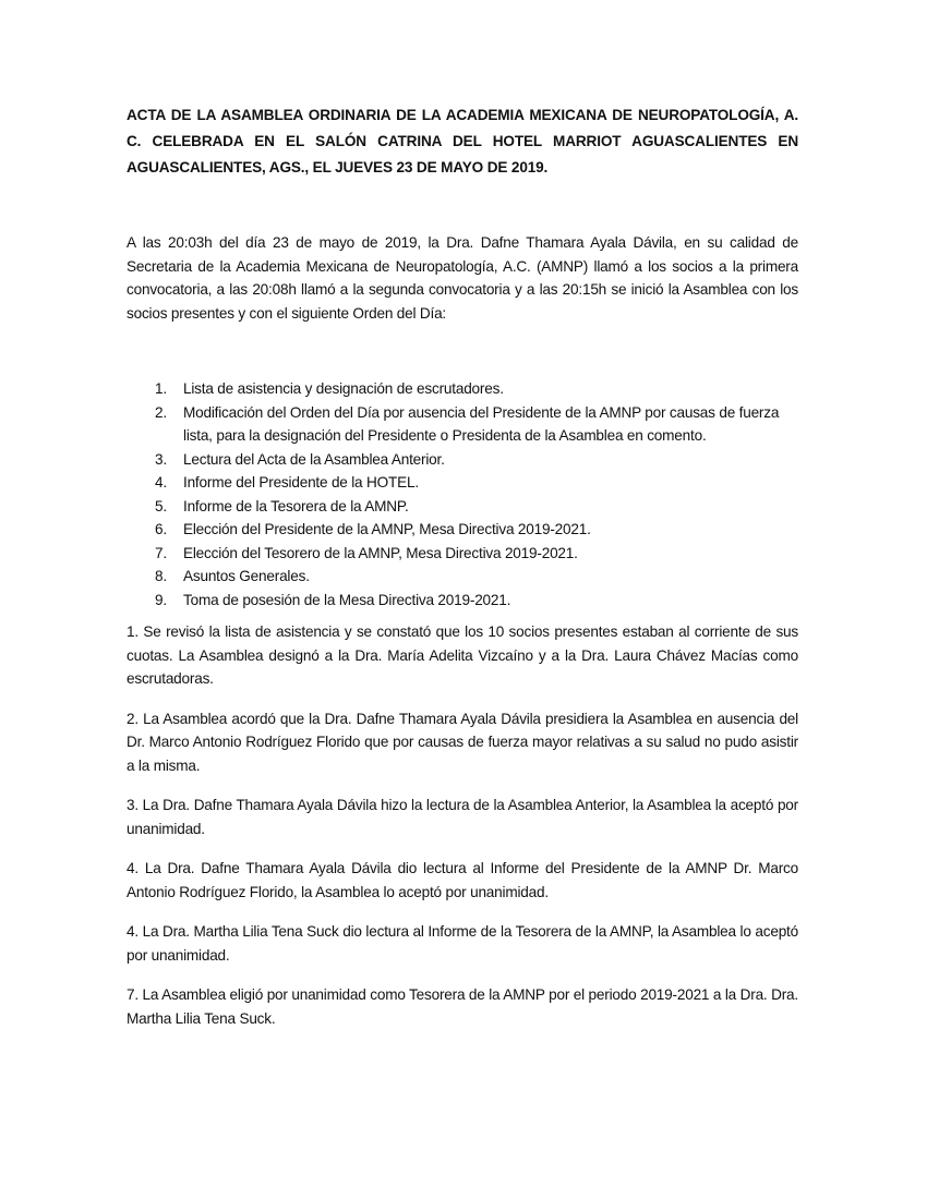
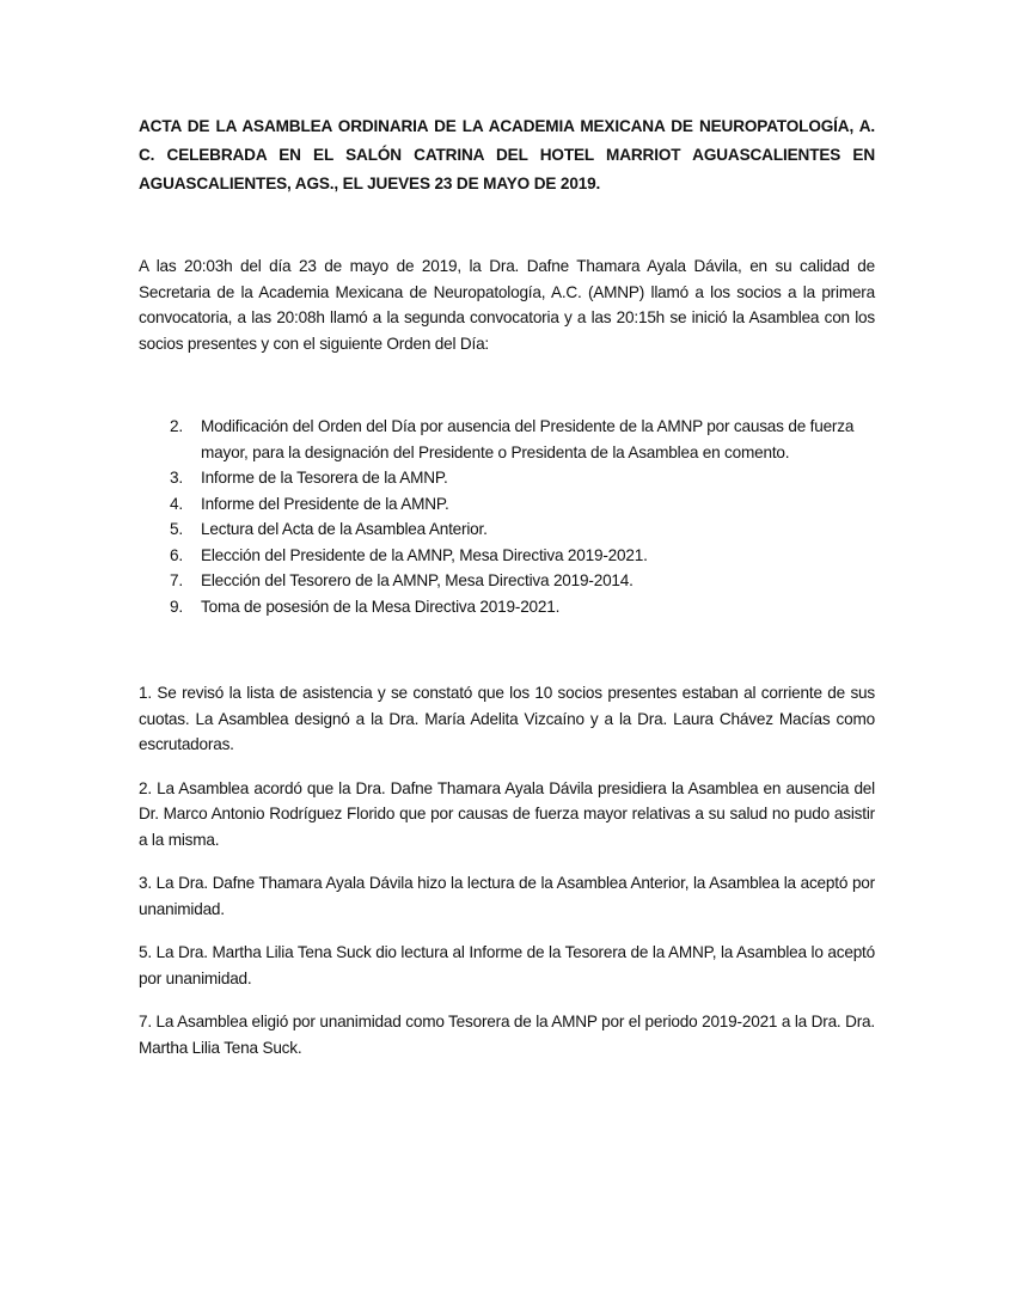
  ACTA DE LA ASAMBLEA ORDINARIA DE LA ACADEMIA MEXICANA DE NEUROPATOLOGÍA, A. C. CELEBRADA EN EL SALÓN CATRINA DEL HOTEL MARRIOT AGUASCALIENTES EN AGUASCALIENTES, AGS., EL JUEVES 23 DE MAYO DE 2019.
  A las 20:03h del día 23 de mayo de 2019, la Dra. Dafne Thamara Ayala Dávila, en su calidad de Secretaria de la Academia Mexicana de Neuropatología, A.C. (AMNP) llamó a los socios a la primera convocatoria, a las 20:08h llamó a la segunda convocatoria y a las 20:15h se inició la Asamblea con los socios presentes y con el siguiente Orden del Día:
- 1.
- Lista de asistencia y designación de escrutadores.
  2.
- Modificación del Orden del Día por ausencia del Presidente de la AMNP por causas de fuerza lista, para la designación del Presidente o Presidenta de la Asamblea en comento.
+ Modificación del Orden del Día por ausencia del Presidente de la AMNP por causas de fuerza mayor, para la designación del Presidente o Presidenta de la Asamblea en comento.
  3.
- Lectura del Acta de la Asamblea Anterior.
+ Informe de la Tesorera de la AMNP.
  4.
- Informe del Presidente de la HOTEL.
+ Informe del Presidente de la AMNP.
  5.
- Informe de la Tesorera de la AMNP.
+ Lectura del Acta de la Asamblea Anterior.
  6.
  Elección del Presidente de la AMNP, Mesa Directiva 2019-2021.
  7.
- Elección del Tesorero de la AMNP, Mesa Directiva 2019-2021.
+ Elección del Tesorero de la AMNP, Mesa Directiva 2019-2014.
- 8.
- Asuntos Generales.
  9.
  Toma de posesión de la Mesa Directiva 2019-2021.
  1. Se revisó la lista de asistencia y se constató que los 10 socios presentes estaban al corriente de sus cuotas. La Asamblea designó a la Dra. María Adelita Vizcaíno y a la Dra. Laura Chávez Macías como escrutadoras.
  2. La Asamblea acordó que la Dra. Dafne Thamara Ayala Dávila presidiera la Asamblea en ausencia del Dr. Marco Antonio Rodríguez Florido que por causas de fuerza mayor relativas a su salud no pudo asistir a la misma.
  3. La Dra. Dafne Thamara Ayala Dávila hizo la lectura de la Asamblea Anterior, la Asamblea la aceptó por unanimidad.
- 4. La Dra. Dafne Thamara Ayala Dávila dio lectura al Informe del Presidente de la AMNP Dr. Marco Antonio Rodríguez Florido, la Asamblea lo aceptó por unanimidad.
- 4. La Dra. Martha Lilia Tena Suck dio lectura al Informe de la Tesorera de la AMNP, la Asamblea lo aceptó por unanimidad.
+ 5. La Dra. Martha Lilia Tena Suck dio lectura al Informe de la Tesorera de la AMNP, la Asamblea lo aceptó por unanimidad.
  7. La Asamblea eligió por unanimidad como Tesorera de la AMNP por el periodo 2019-2021 a la Dra. Dra. Martha Lilia Tena Suck.
